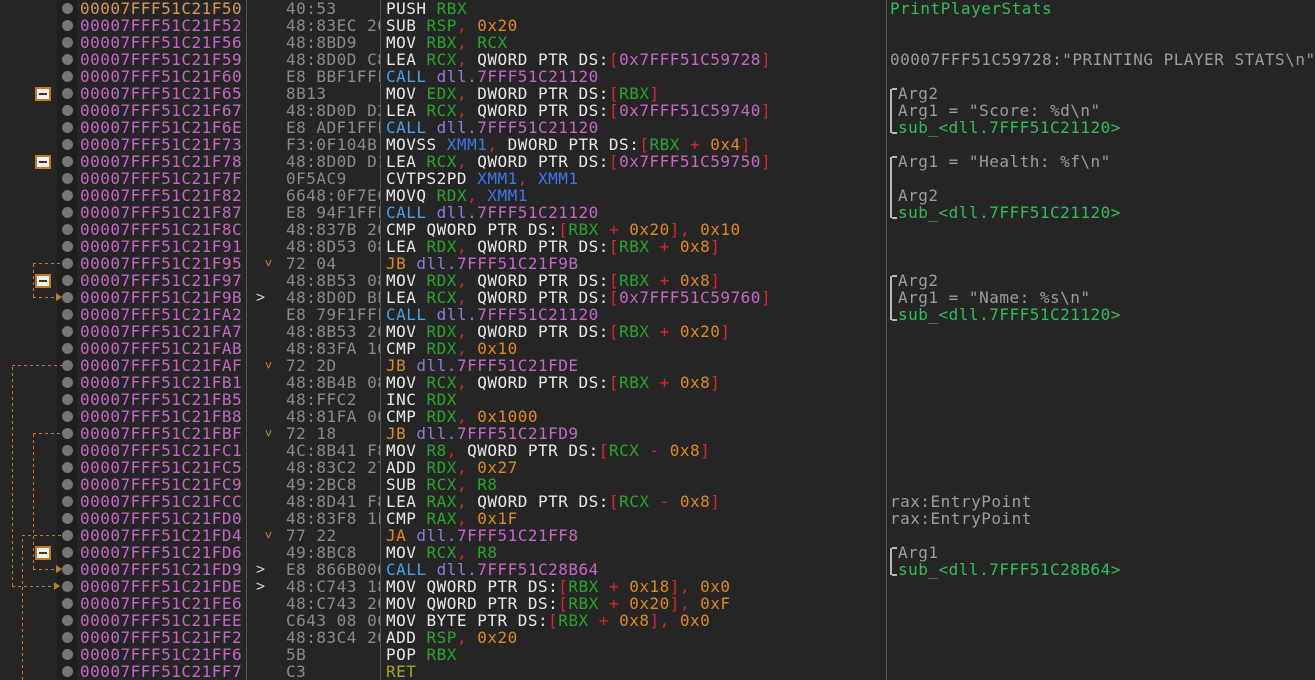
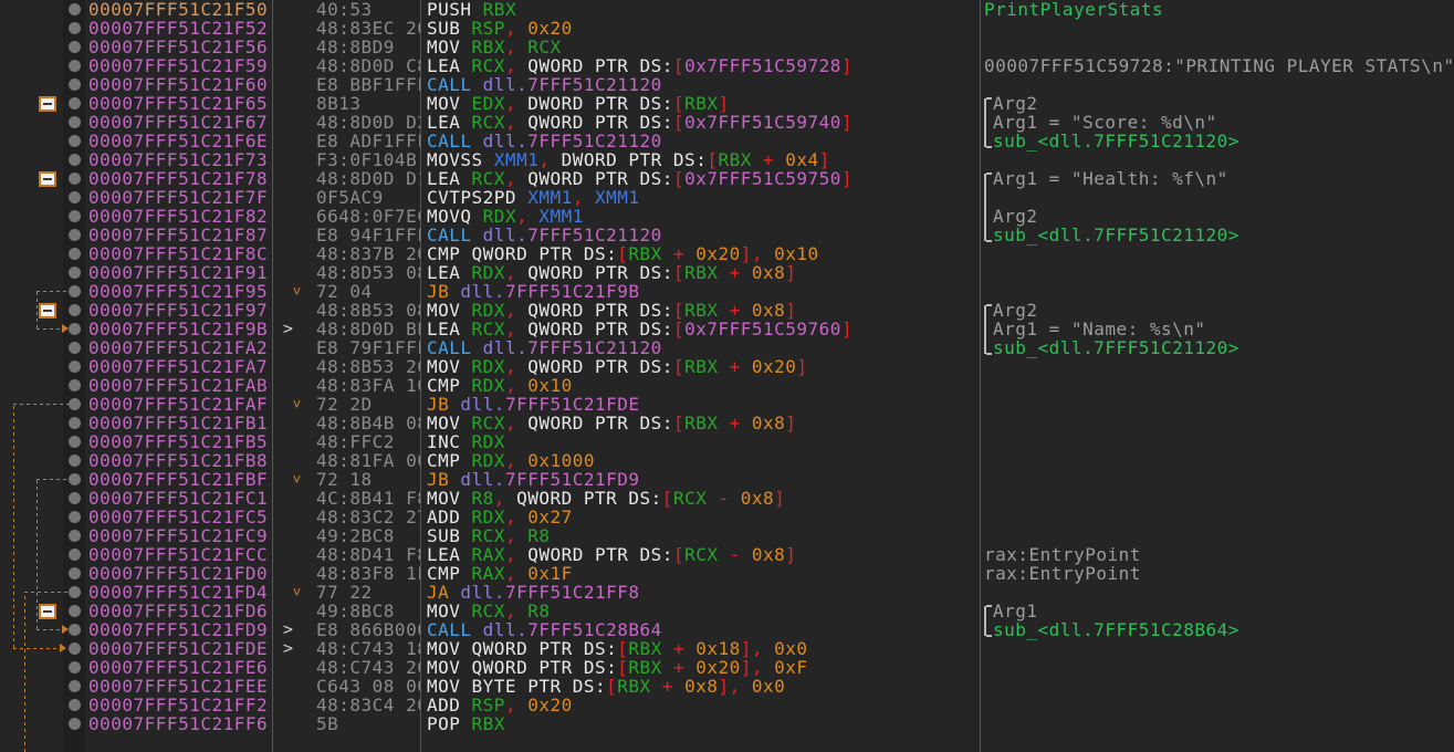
  00007FFF51C21F50
  40:53
  PUSH RBX
  PrintPlayerStats
  00007FFF51C21F52
  48:83EC 2
  SUB RSP, 0x20
  00007FFF51C21F56
  48:8BD9
  MOV RBX, RCX
  00007FFF51C21F59
  48:8D0D C
  LEA RCX, QWORD PTR DS:[0x7FFF51C59728]
  00007FFF51C59728:"PRINTING PLAYER STATS\n"
  00007FFF51C21F60
  E8 BBF1FF
  CALL dll.7FFF51C21120
  00007FFF51C21F65
  8B13
  MOV EDX, DWORD PTR DS:[RBX]
  Arg2
  00007FFF51C21F67
  48:8D0D D
  LEA RCX, QWORD PTR DS:[0x7FFF51C59740]
  Arg1 = "Score: %d\n"
  00007FFF51C21F6E
  E8 ADF1FF
  CALL dll.7FFF51C21120
  sub_<dll.7FFF51C21120>
  00007FFF51C21F73
  F3:0F104B
  MOVSS XMM1, DWORD PTR DS:[RBX + 0x4]
  00007FFF51C21F78
  48:8D0D D
  LEA RCX, QWORD PTR DS:[0x7FFF51C59750]
  Arg1 = "Health: %f\n"
  00007FFF51C21F7F
  0F5AC9
  CVTPS2PD XMM1, XMM1
  00007FFF51C21F82
  6648:0F7E
  MOVQ RDX, XMM1
  Arg2
  00007FFF51C21F87
  E8 94F1FF
  CALL dll.7FFF51C21120
  sub_<dll.7FFF51C21120>
  00007FFF51C21F8C
  48:837B 2
  CMP QWORD PTR DS:[RBX + 0x20], 0x10
  00007FFF51C21F91
  48:8D53 0
  LEA RDX, QWORD PTR DS:[RBX + 0x8]
  00007FFF51C21F95
  72 04
  JB dll.7FFF51C21F9B
  00007FFF51C21F97
  48:8B53 0
  MOV RDX, QWORD PTR DS:[RBX + 0x8]
  Arg2
  >
  00007FFF51C21F9B
  48:8D0D B
  LEA RCX, QWORD PTR DS:[0x7FFF51C59760]
  Arg1 = "Name: %s\n"
  00007FFF51C21FA2
  E8 79F1FF
  CALL dll.7FFF51C21120
  sub_<dll.7FFF51C21120>
  00007FFF51C21FA7
  48:8B53 2
  MOV RDX, QWORD PTR DS:[RBX + 0x20]
  00007FFF51C21FAB
  48:83FA 1
  CMP RDX, 0x10
  00007FFF51C21FAF
  72 2D
  JB dll.7FFF51C21FDE
  00007FFF51C21FB1
  48:8B4B 0
  MOV RCX, QWORD PTR DS:[RBX + 0x8]
  00007FFF51C21FB5
  48:FFC2
  INC RDX
  00007FFF51C21FB8
  48:81FA 0
  CMP RDX, 0x1000
  00007FFF51C21FBF
  72 18
  JB dll.7FFF51C21FD9
  00007FFF51C21FC1
  4C:8B41 F
  MOV R8, QWORD PTR DS:[RCX - 0x8]
  00007FFF51C21FC5
  48:83C2 2
  ADD RDX, 0x27
  00007FFF51C21FC9
  49:2BC8
  SUB RCX, R8
  00007FFF51C21FCC
  48:8D41 F
  LEA RAX, QWORD PTR DS:[RCX - 0x8]
  rax:EntryPoint
  00007FFF51C21FD0
  48:83F8 1
  CMP RAX, 0x1F
  rax:EntryPoint
  00007FFF51C21FD4
  77 22
  JA dll.7FFF51C21FF8
  00007FFF51C21FD6
  49:8BC8
  MOV RCX, R8
  Arg1
  >
  00007FFF51C21FD9
  E8 866B00
  CALL dll.7FFF51C28B64
  sub_<dll.7FFF51C28B64>
  >
  00007FFF51C21FDE
  48:C743 1
  MOV QWORD PTR DS:[RBX + 0x18], 0x0
  00007FFF51C21FE6
  48:C743 2
  MOV QWORD PTR DS:[RBX + 0x20], 0xF
  00007FFF51C21FEE
  C643 08 0
  MOV BYTE PTR DS:[RBX + 0x8], 0x0
  00007FFF51C21FF2
  48:83C4 2
  ADD RSP, 0x20
  00007FFF51C21FF6
  5B
  POP RBX
- 00007FFF51C21FF7
- C3
- RET
